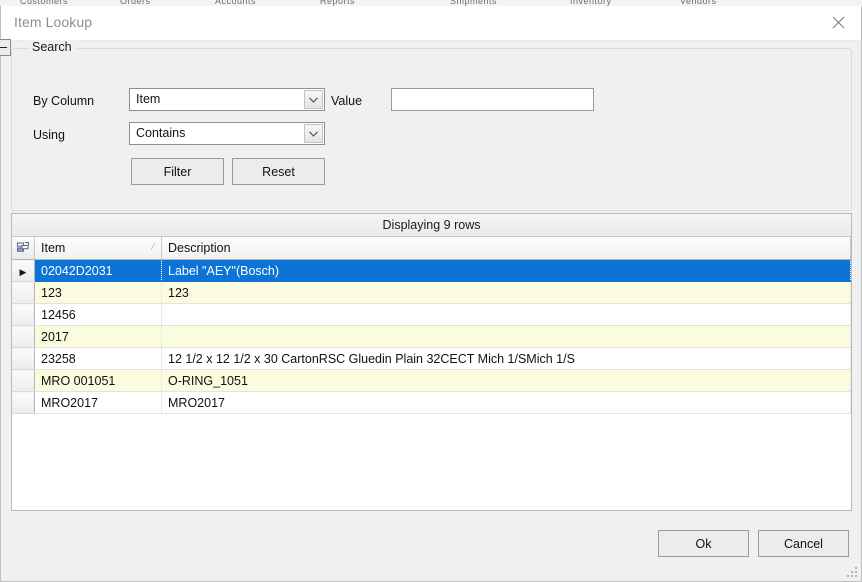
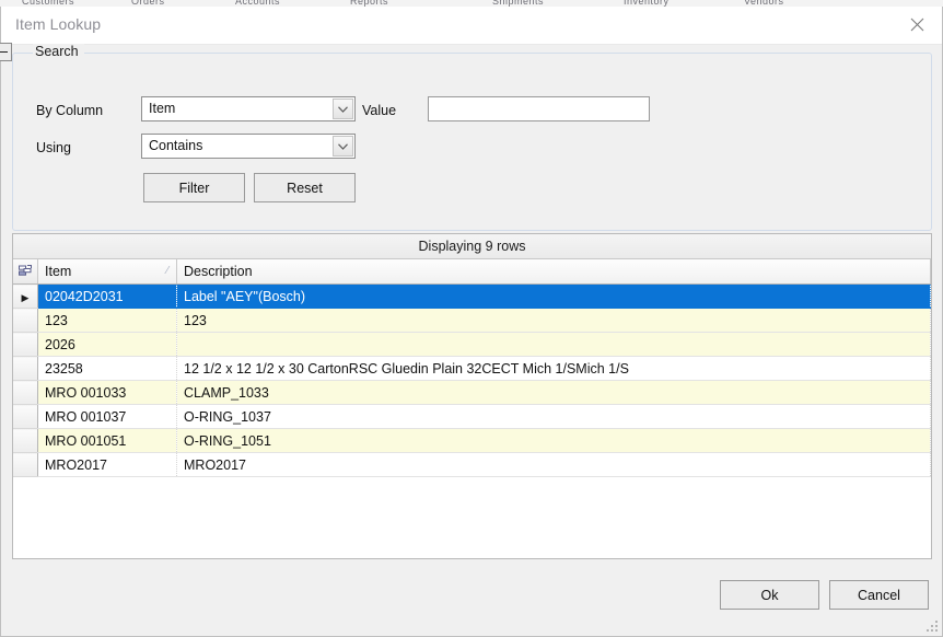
  Customers
  Orders
  Accounts
  Reports
  Shipments
  Inventory
  Vendors
  Item Lookup
  Search
  By Column
  Using
  Value
  Item
  Contains
  Filter
  Reset
  Displaying 9 rows
  	Item ⁄	Description
  ▶	02042D2031	Label "AEY"(Bosch)
  	123	123
- 	12456
- 	2017
+ 	2026
  	23258	12 1/2 x 12 1/2 x 30 CartonRSC Gluedin Plain 32CECT Mich 1/SMich 1/S
+ 	MRO 001033	CLAMP_1033
+ 	MRO 001037	O-RING_1037
  	MRO 001051	O-RING_1051
  	MRO2017	MRO2017
  Ok
  Cancel
